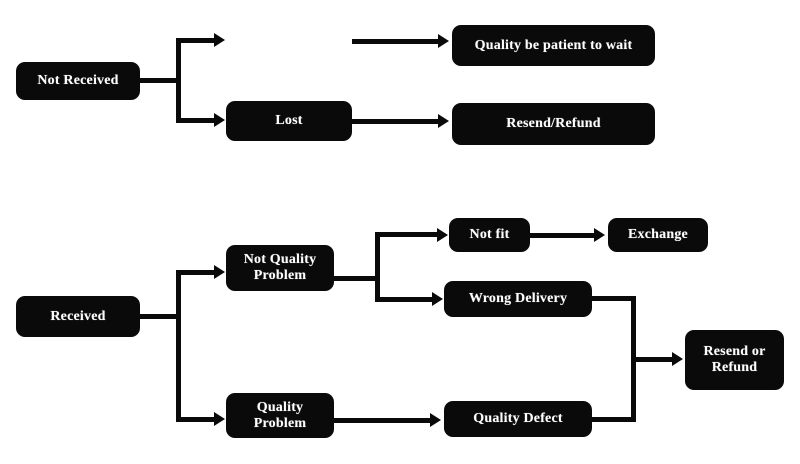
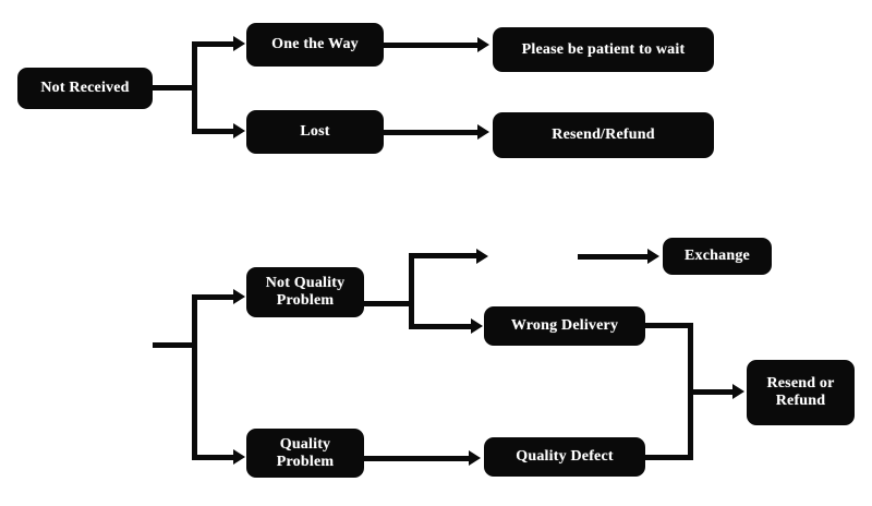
  Not Received
+ One the Way
  Lost
- Quality be patient to wait
+ Please be patient to wait
  Resend/Refund
- Received
  Not Quality
  Problem
  Quality
  Problem
- Not fit
  Exchange
  Wrong Delivery
  Quality Defect
  Resend or
  Refund
